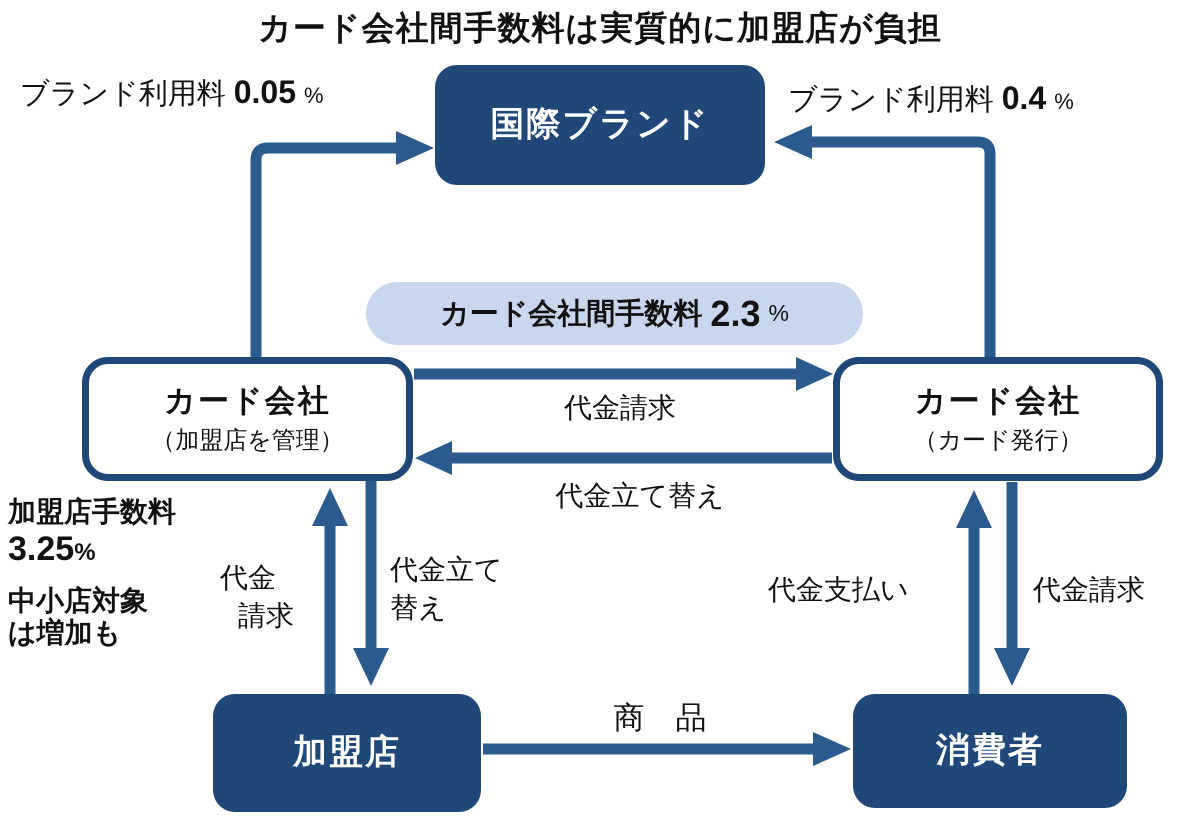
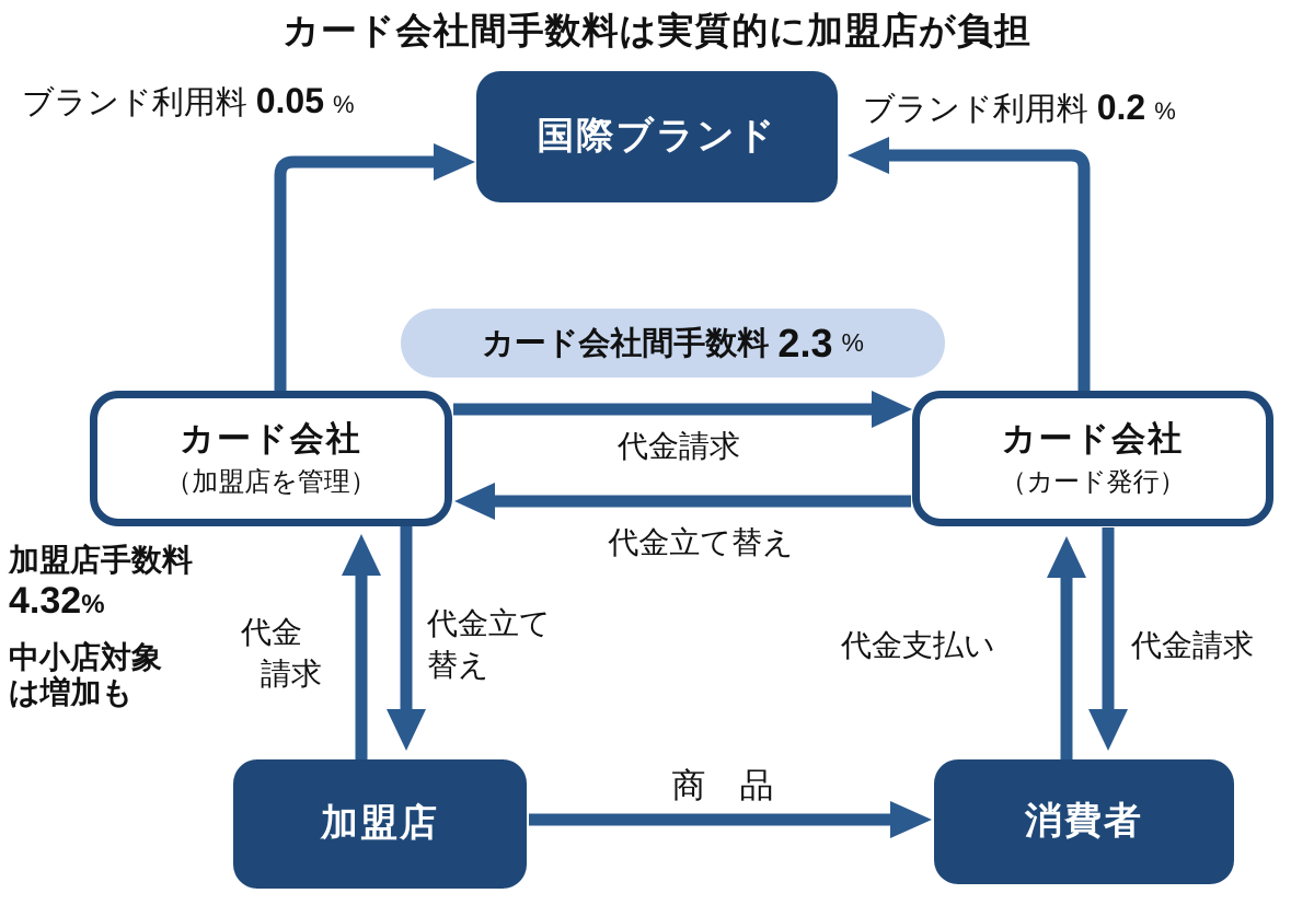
  カード会社間手数料は実質的に加盟店が負担
  ブランド利用料
  0.05
  %
  ブランド利用料
- 0.4
+ 0.2
  %
  国際ブランド
  カード会社間手数料
  2.3
  %
  カード会社
  （加盟店を管理）
  カード会社
  （カード発行）
  代金請求
  代金立て替え
  加盟店手数料
- 3.25%
+ 4.32%
  中小店対象
  は増加も
  代金
  請求
  代金立て
  替え
  代金支払い
  代金請求
  商 品
  加盟店
  消費者
